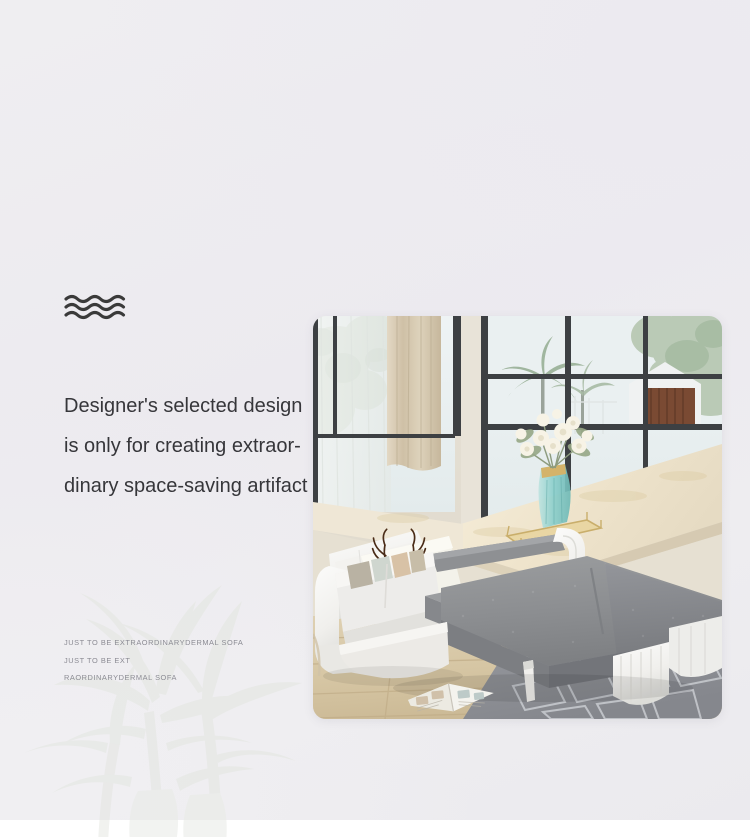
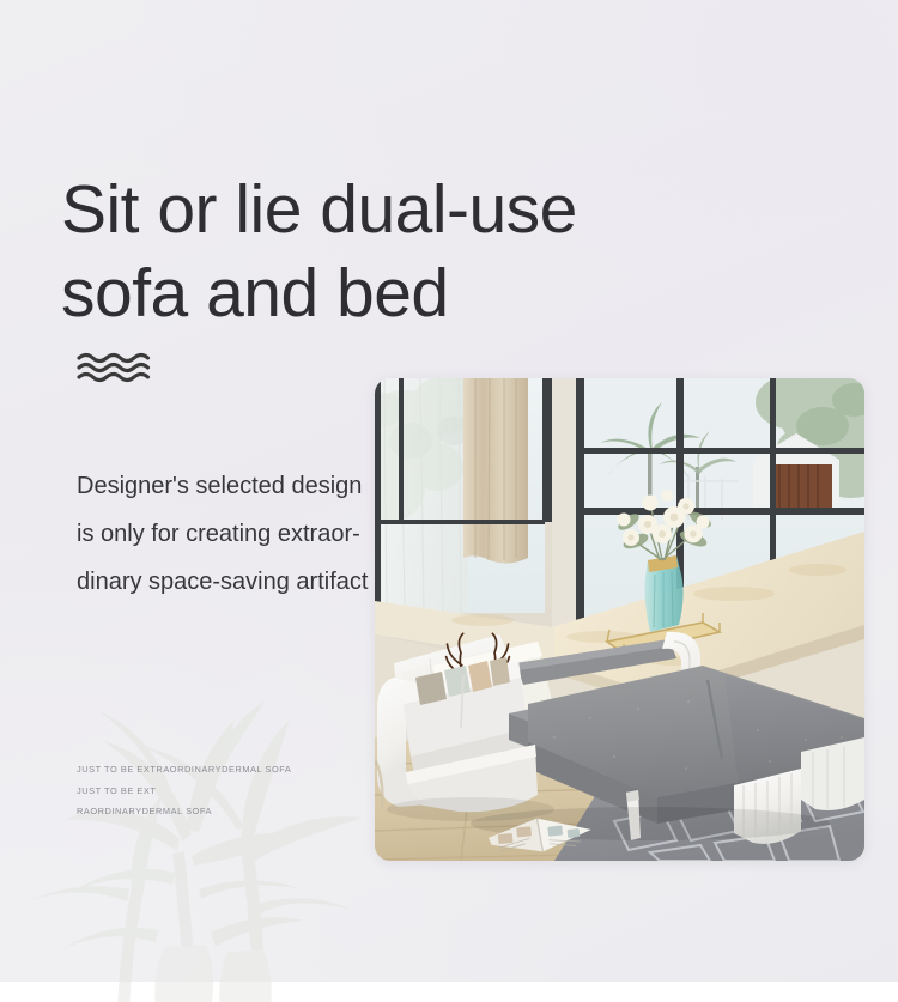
+ Sit or lie dual-use
+ sofa and bed
  Designer's selected design
  is only for creating extraor-
  dinary space-saving artifact
  JUST TO BE EXTRAORDINARYDERMAL SOFA
  JUST TO BE EXT
  RAORDINARYDERMAL SOFA
